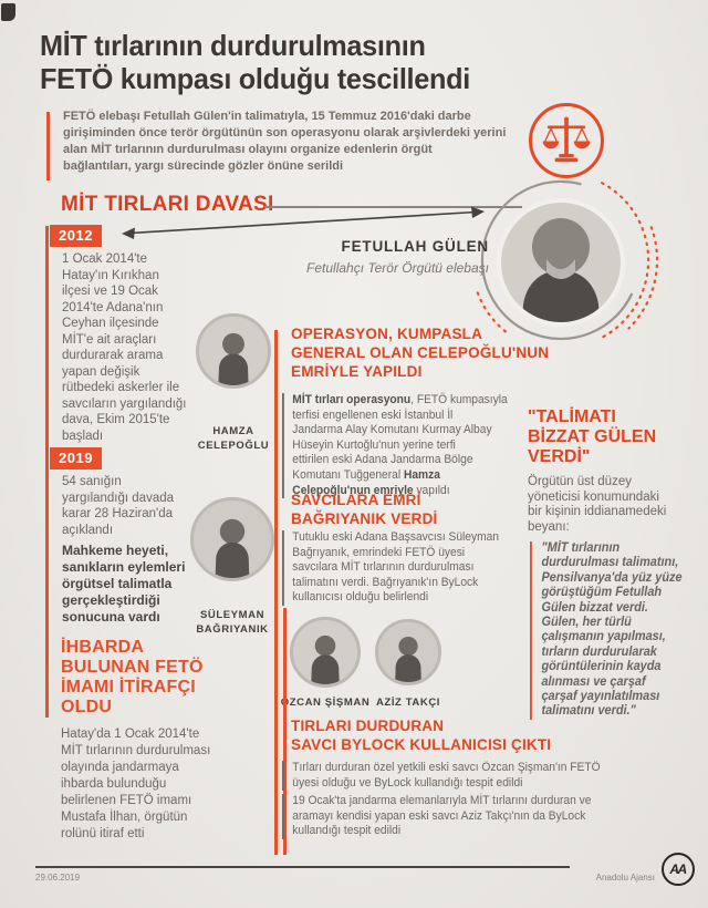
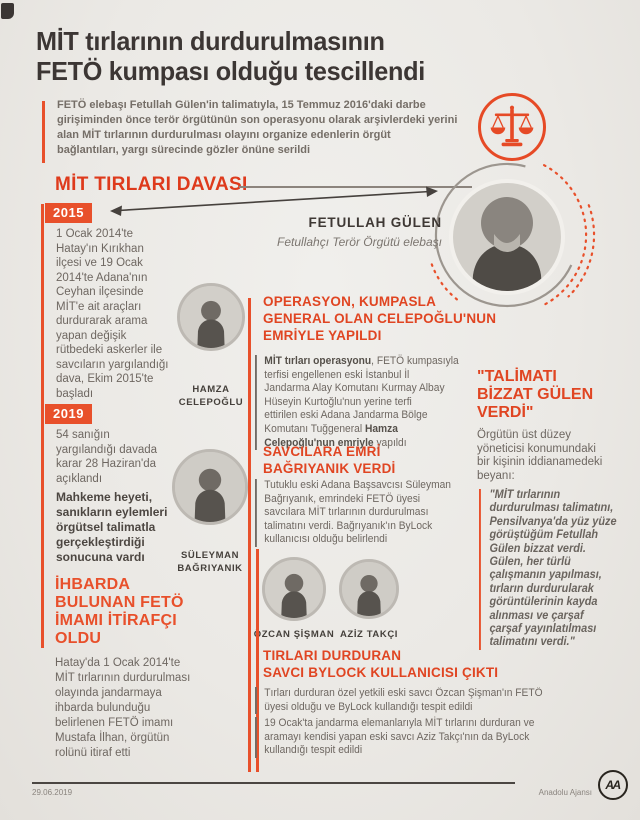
  MİT tırlarının durdurulmasının
  FETÖ kumpası olduğu tescillendi
  FETÖ elebaşı Fetullah Gülen'in talimatıyla, 15 Temmuz 2016'daki darbe
  girişiminden önce terör örgütünün son operasyonu olarak arşivlerdeki yerini
  alan MİT tırlarının durdurulması olayını organize edenlerin örgüt
  bağlantıları, yargı sürecinde gözler önüne serildi
  MİT TIRLARI DAVASI
- 2012
+ 2015
  1 Ocak 2014'te
  Hatay'ın Kırıkhan
  ilçesi ve 19 Ocak
  2014'te Adana'nın
  Ceyhan ilçesinde
  MİT'e ait araçları
  durdurarak arama
  yapan değişik
  rütbedeki askerler ile
  savcıların yargılandığı
  dava, Ekim 2015'te
  başladı
  2019
  54 sanığın
  yargılandığı davada
  karar 28 Haziran'da
  açıklandı
  Mahkeme heyeti,
  sanıkların eylemleri
  örgütsel talimatla
  gerçekleştirdiği
  sonucuna vardı
  İHBARDA
  BULUNAN FETÖ
  İMAMI İTİRAFÇI
  OLDU
  Hatay'da 1 Ocak 2014'te
  MİT tırlarının durdurulması
  olayında jandarmaya
  ihbarda bulunduğu
  belirlenen FETÖ imamı
  Mustafa İlhan, örgütün
  rolünü itiraf etti
  HAMZA
  CELEPOĞLU
  SÜLEYMAN
  BAĞRIYANIK
  ZCAN ŞİŞMAN
  AZİZ TAKÇI
  FETULLAH GÜLEN
  Fetullahçı Terör Örgütü elebaşı
  OPERASYON, KUMPASLA
  GENERAL OLAN CELEPOĞLU'NUN
  EMRİYLE YAPILDI
  MİT tırları operasyonu, FETÖ kumpasıyla
  terfisi engellenen eski İstanbul İl
  Jandarma Alay Komutanı Kurmay Albay
  Hüseyin Kurtoğlu'nun yerine terfi
  ettirilen eski Adana Jandarma Bölge
  Komutanı Tuğgeneral Hamza
  Celepoğlu'nun emriyle yapıldı
  SAVCILARA EMRİ
  BAĞRIYANIK VERDİ
  Tutuklu eski Adana Başsavcısı Süleyman
  Bağrıyanık, emrindeki FETÖ üyesi
  savcılara MİT tırlarının durdurulması
  talimatını verdi. Bağrıyanık'ın ByLock
  kullanıcısı olduğu belirlendi
  TIRLARI DURDURAN
  SAVCI BYLOCK KULLANICISI ÇIKTI
  Tırları durduran özel yetkili eski savcı Özcan Şişman'ın FETÖ
  üyesi olduğu ve ByLock kullandığı tespit edildi
  19 Ocak'ta jandarma elemanlarıyla MİT tırlarını durduran ve
  aramayı kendisi yapan eski savcı Aziz Takçı'nın da ByLock
  kullandığı tespit edildi
  "TALİMATI
  BİZZAT GÜLEN
  VERDİ"
  Örgütün üst düzey
  yöneticisi konumundaki
  bir kişinin iddianamedeki
  beyanı:
  "MİT tırlarının
  durdurulması talimatını,
  Pensilvanya'da yüz yüze
  görüştüğüm Fetullah
  Gülen bizzat verdi.
  Gülen, her türlü
  çalışmanın yapılması,
  tırların durdurularak
  görüntülerinin kayda
  alınması ve çarşaf
  çarşaf yayınlatılması
  talimatını verdi."
  29.06.2019
  Anadolu Ajansı
  AA
